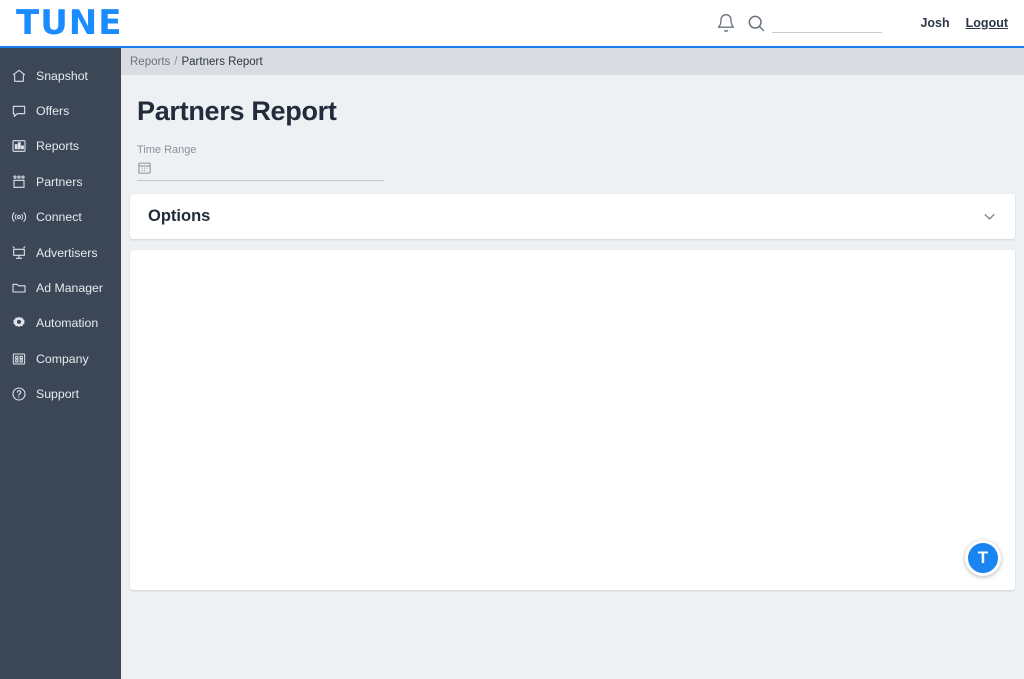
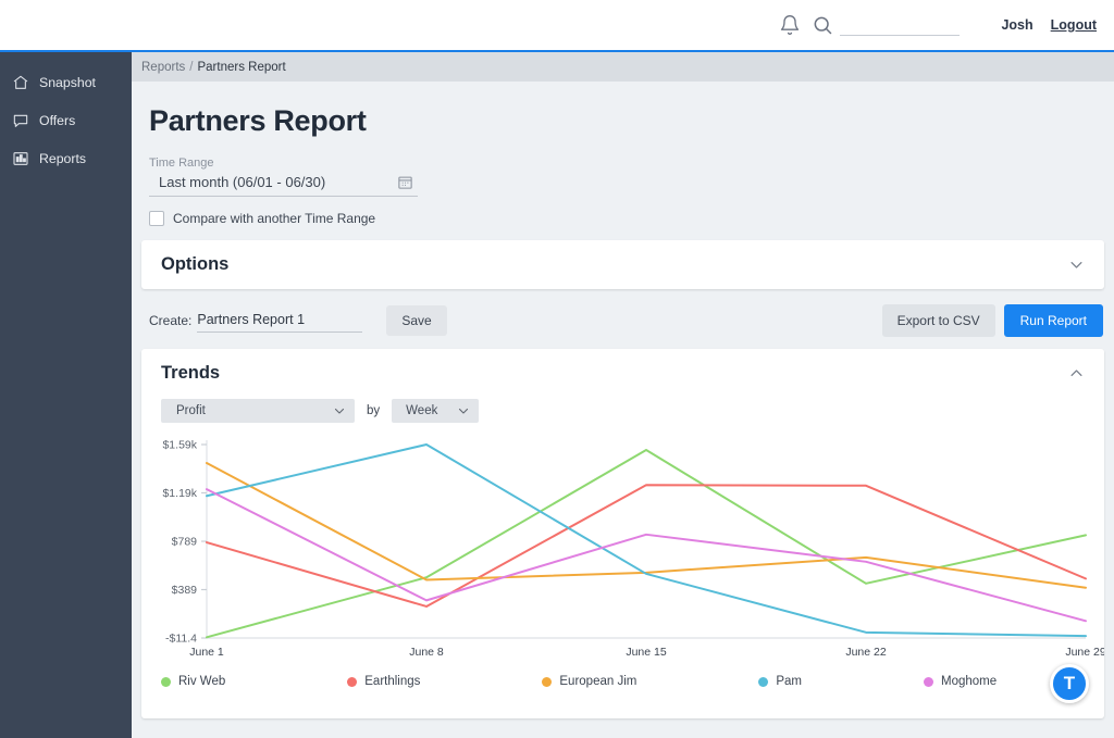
- TUNE
  Josh
  Logout
  Snapshot
  Offers
  Reports
- Partners
- Connect
- Advertisers
- Ad Manager
- Automation
- Company
- Support
  Reports
  /
  Partners Report
  Partners Report
  Time Range
+ Last month (06/01 - 06/30)
+ Compare with another Time Range
  Options
+ Create:
+ Partners Report 1
+ Save
+ Export to CSV
+ Run Report
+ Trends
+ Profit
+ by
+ Week
+ $1.59k
+ $1.19k
+ $789
+ $389
+ -$11.4
+ June 1
+ June 8
+ June 15
+ June 22
+ June 29
+ Riv Web
+ Earthlings
+ European Jim
+ Pam
+ Moghome
  T
